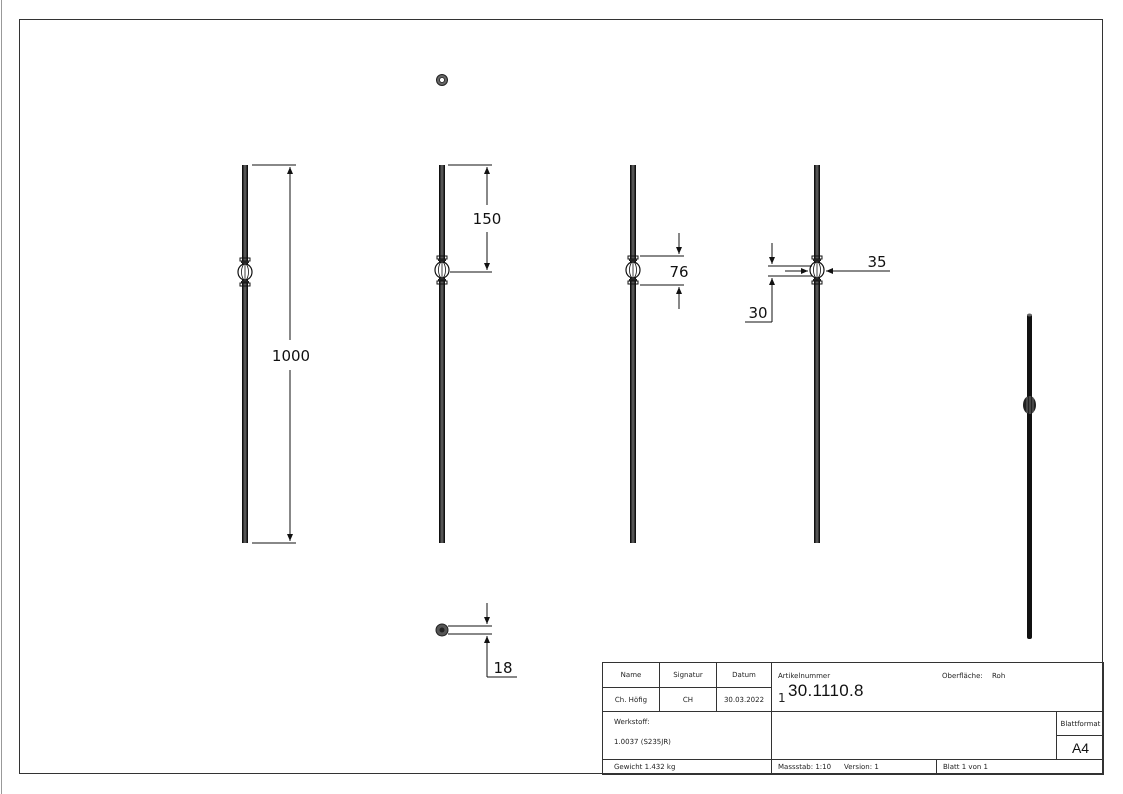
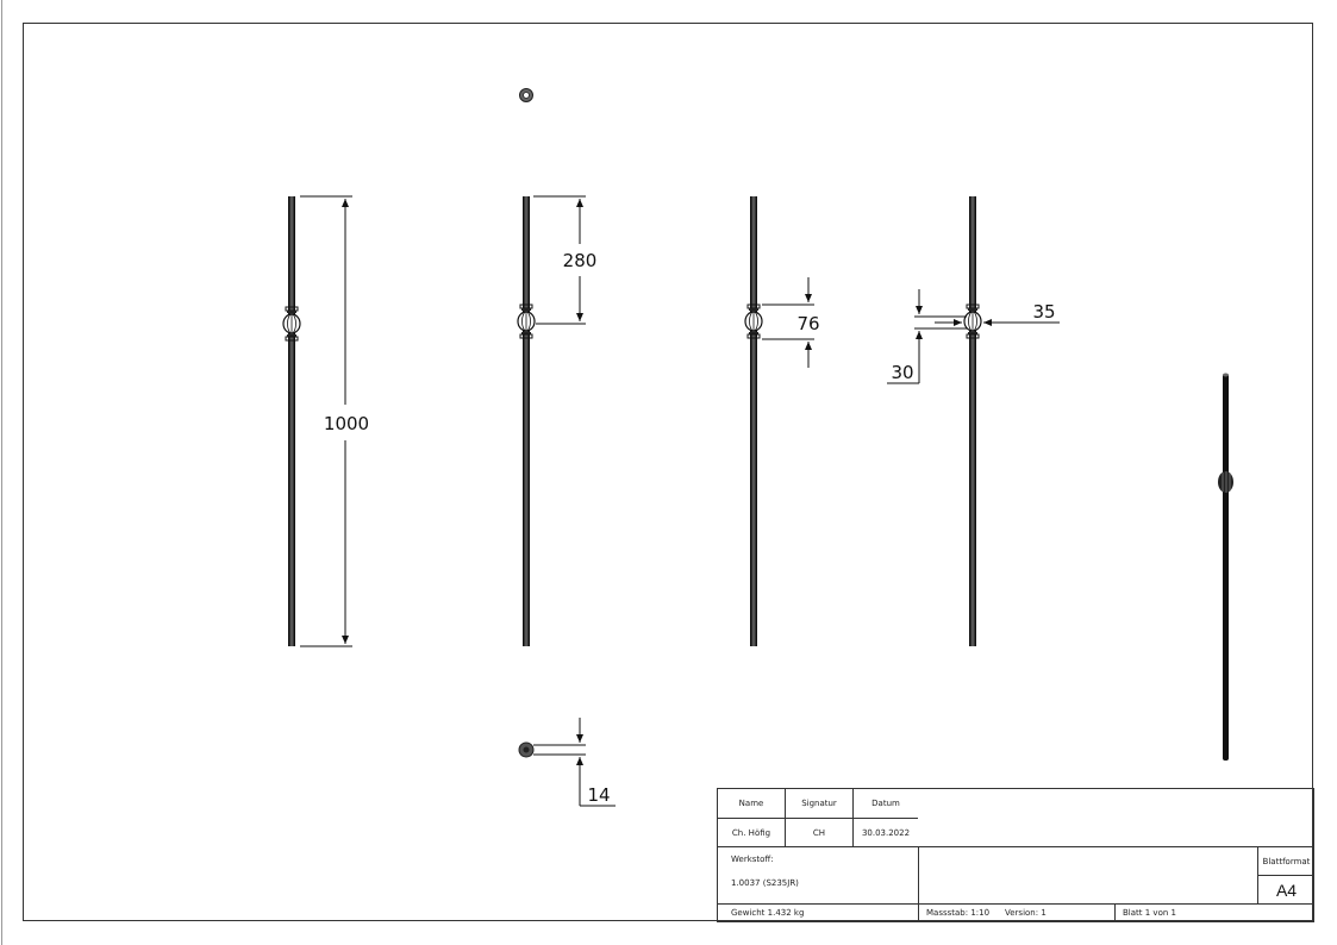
  1000
- 150
+ 280
  76
  30
  35
- 18
+ 14
  Name
  Signatur
  Datum
  Ch. Höfig
  CH
  30.03.2022
- Artikelnummer
- 1
- 30.1110.8
- Oberfläche:
- Roh
  Werkstoff:
  1.0037 (S235JR)
  Blattformat
  A4
  Gewicht 1.432 kg
  Massstab: 1:10
  Version: 1
  Blatt 1 von 1
